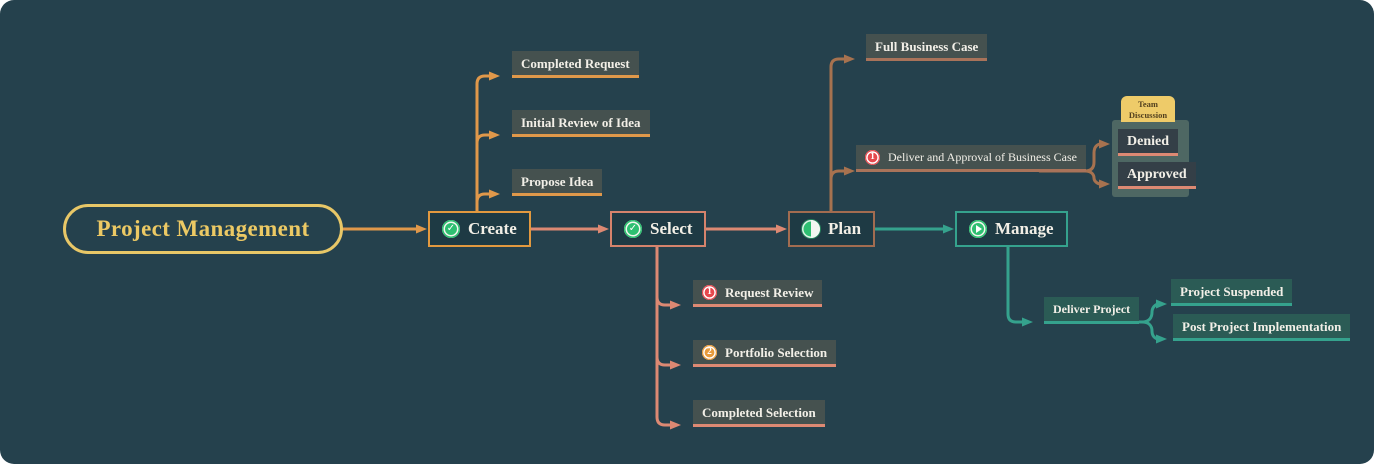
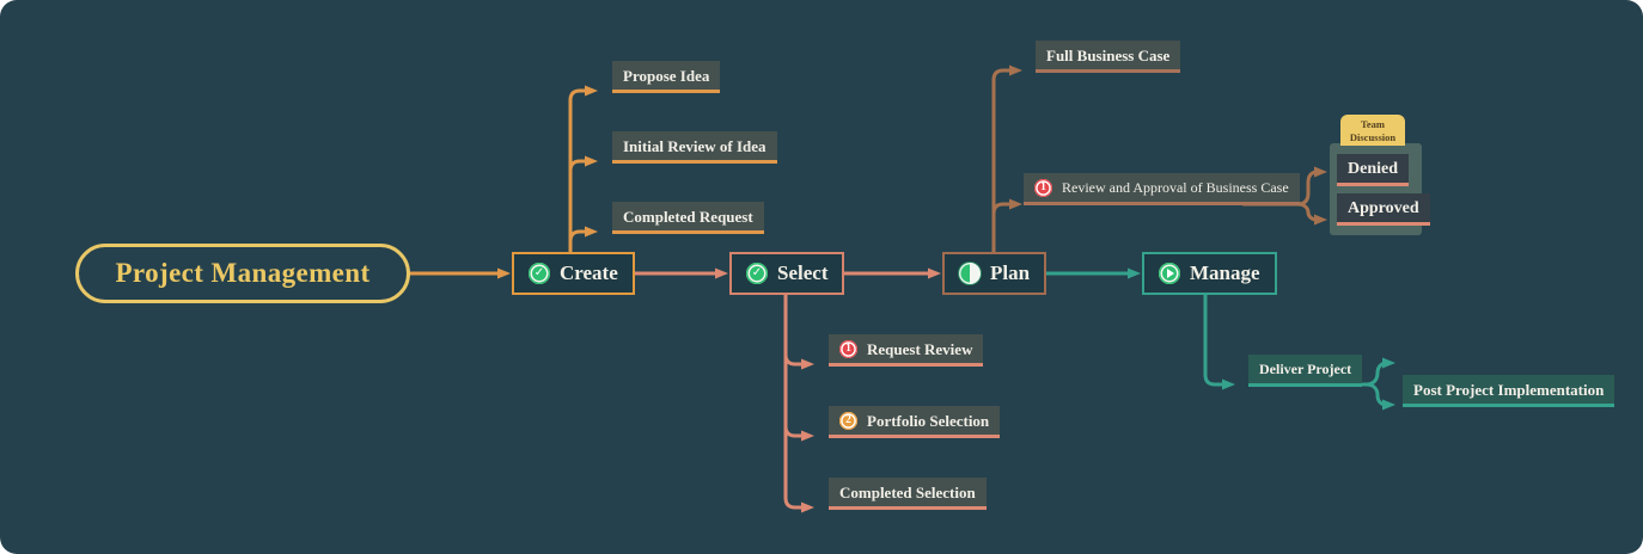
  Project Management
  ✓
  Create
  ✓
  Select
  Plan
  Manage
- Completed Request
+ Propose Idea
  Initial Review of Idea
- Propose Idea
+ Completed Request
  1
  Request Review
  2
  Portfolio Selection
  Completed Selection
  Full Business Case
  1
- Deliver and Approval of Business Case
+ Review and Approval of Business Case
  Deliver Project
- Project Suspended
  Post Project Implementation
  Team Discussion
  Denied
  Approved
